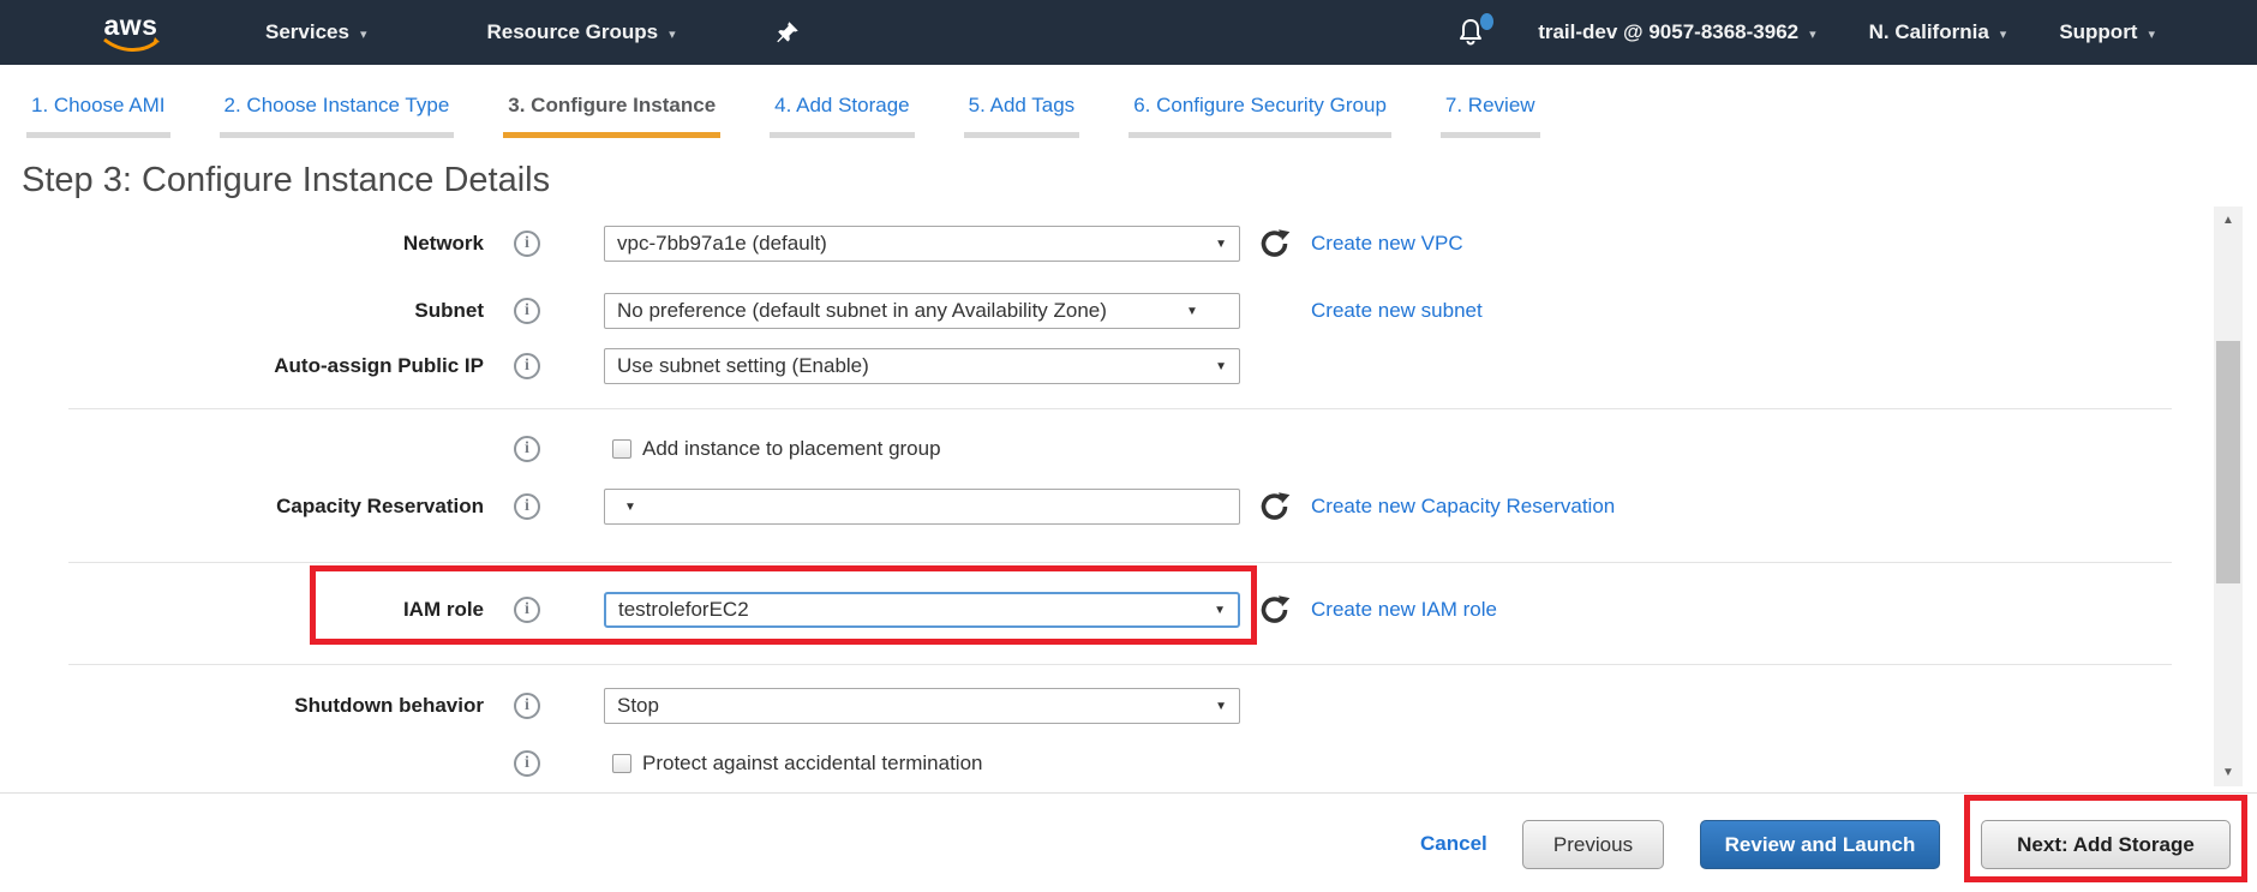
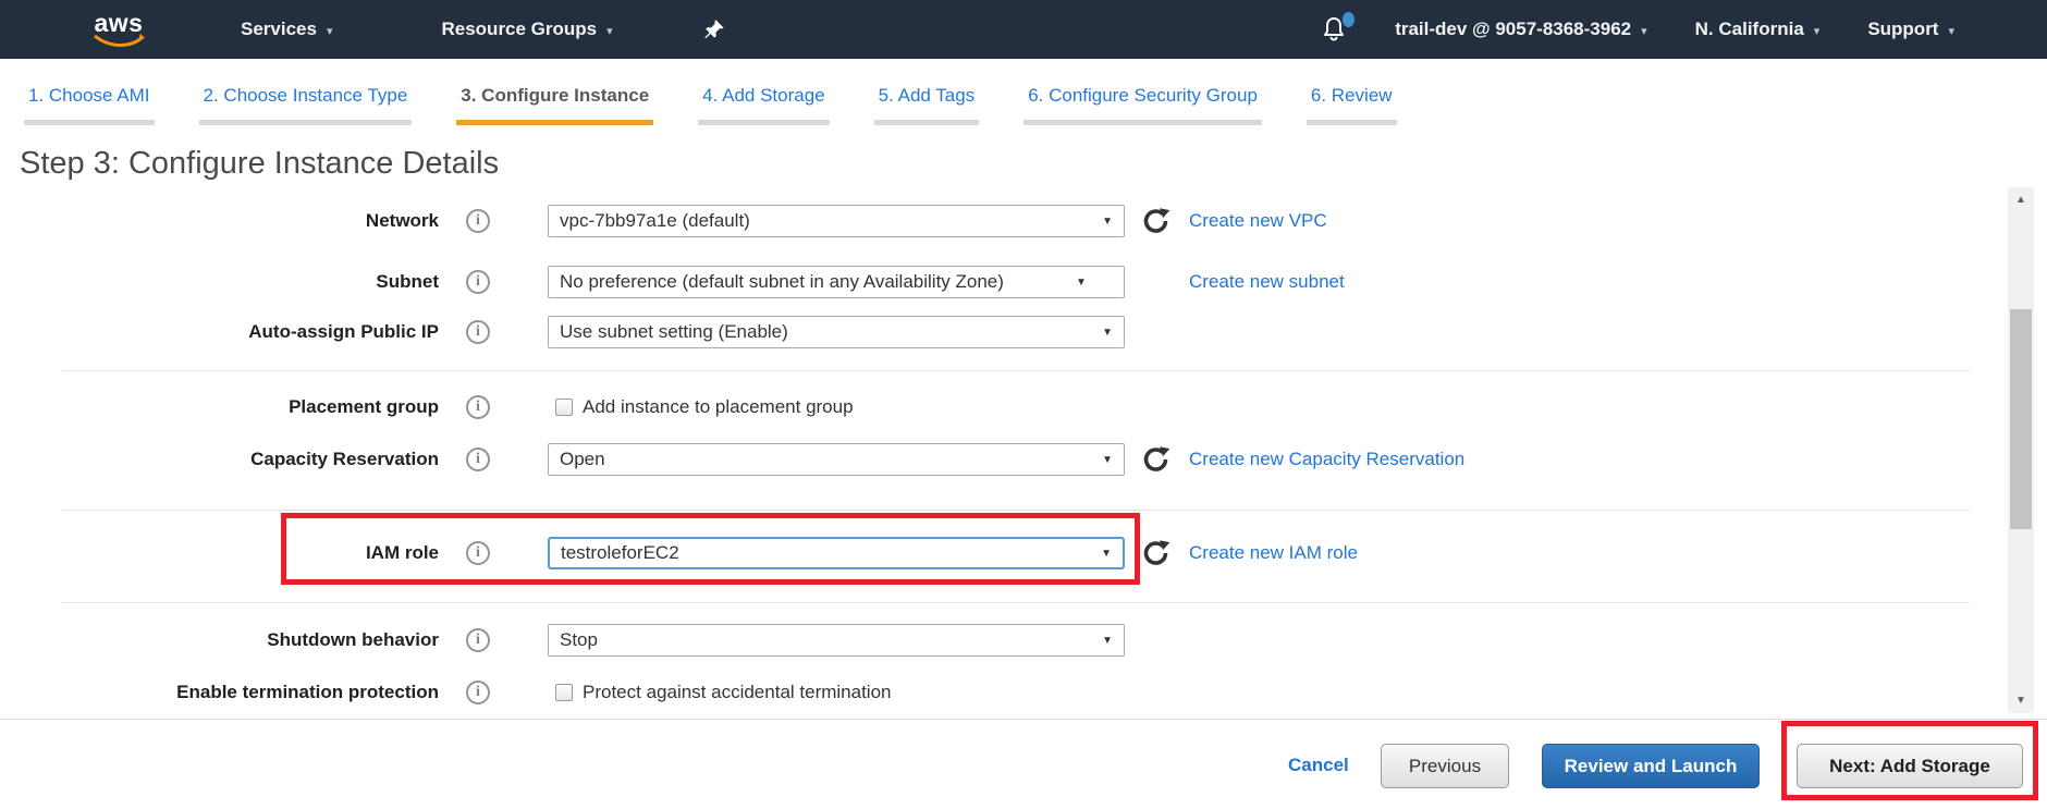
  aws
  Services
  ▾
  Resource Groups
  ▾
  trail-dev @ 9057-8368-3962
  ▾
  N. California
  ▾
  Support
  ▾
  1. Choose AMI
  2. Choose Instance Type
  3. Configure Instance
  4. Add Storage
  5. Add Tags
  6. Configure Security Group
- 7. Review
+ 6. Review
  Step 3: Configure Instance Details
  Network
  i
  vpc-7bb97a1e (default)
  ▼
  Create new VPC
  Subnet
  i
  No preference (default subnet in any Availability Zone)
  ▼
  Create new subnet
  Auto-assign Public IP
  i
  Use subnet setting (Enable)
  ▼
+ Placement group
  i
  Add instance to placement group
  Capacity Reservation
  i
+ Open
  ▼
  Create new Capacity Reservation
  IAM role
  i
  testroleforEC2
  ▼
  Create new IAM role
  Shutdown behavior
  i
  Stop
  ▼
+ Enable termination protection
  i
  Protect against accidental termination
  Cancel
  Previous
  Review and Launch
  Next: Add Storage
  ▲
  ▼
